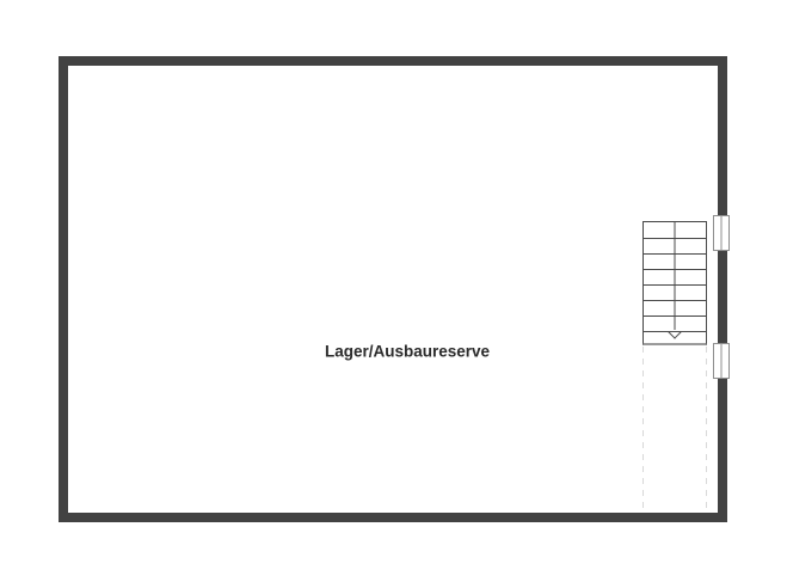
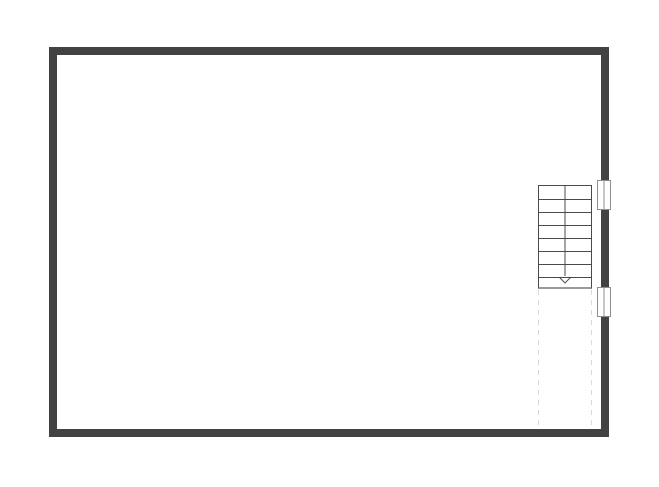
- Lager/Ausbaureserve
